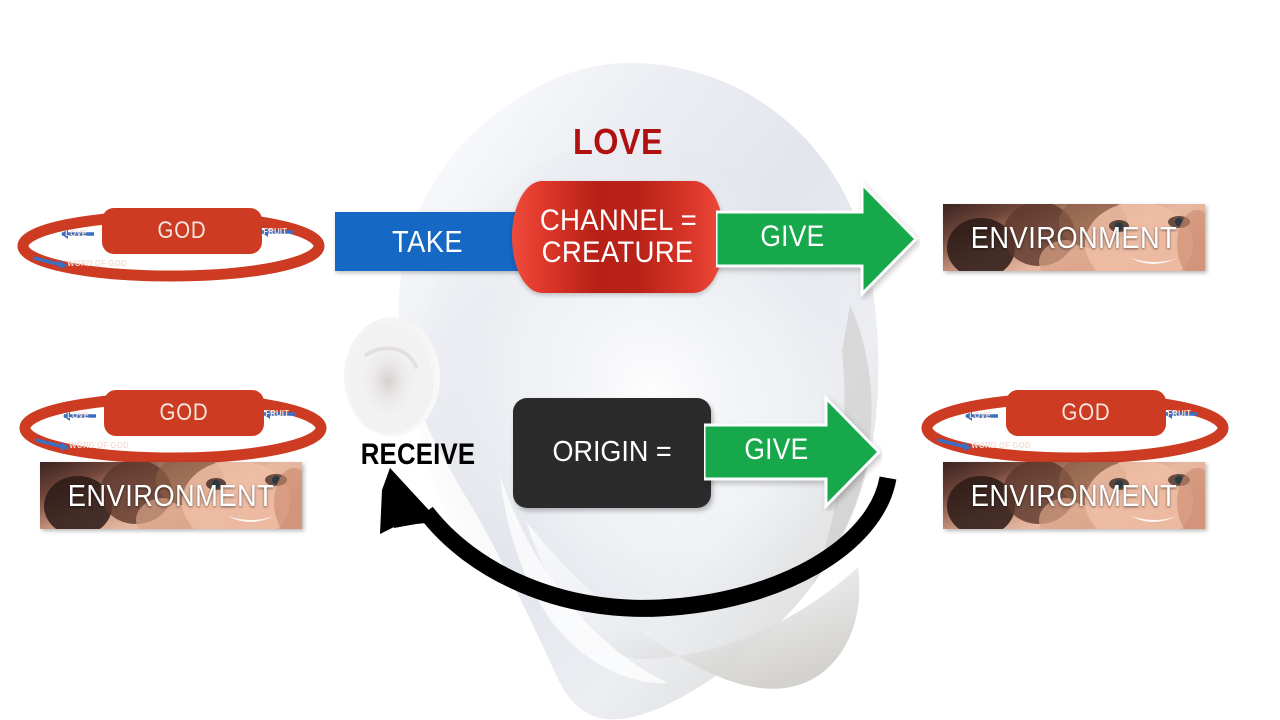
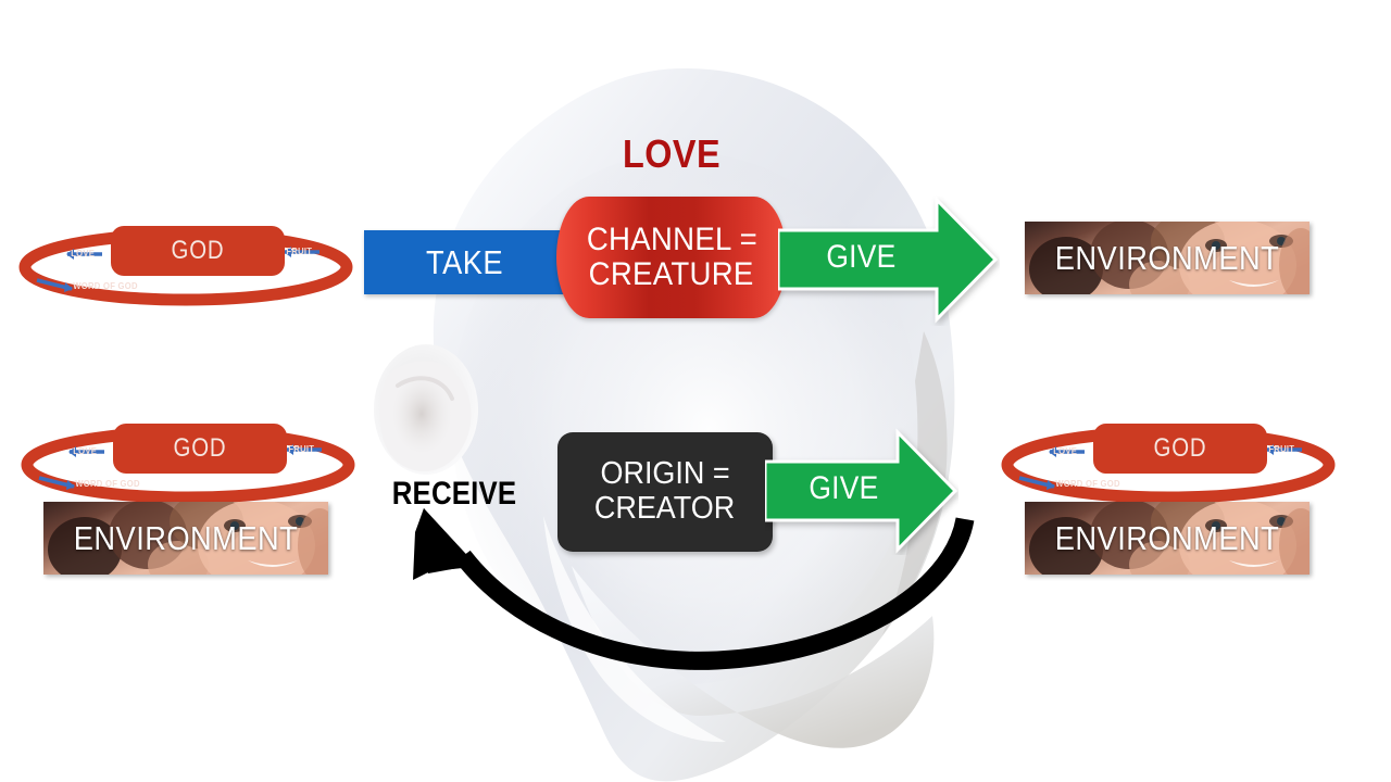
  GOD
  LOVE
  FRUIT
  WORD OF GOD
  TAKE
  LOVE
  CHANNEL =
  CREATURE
  GIVE
  ENVIRONMENT
  GOD
  LOVE
  FRUIT
  WORD OF GOD
  ENVIRONMENT
  RECEIVE
  ORIGIN =
+ CREATOR
  GIVE
  GOD
  LOVE
  FRUIT
  WORD OF GOD
  ENVIRONMENT
